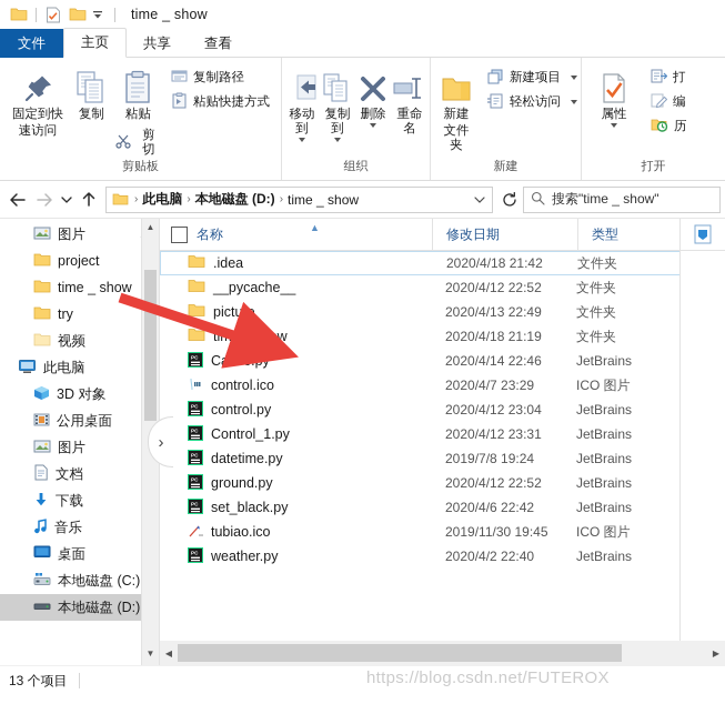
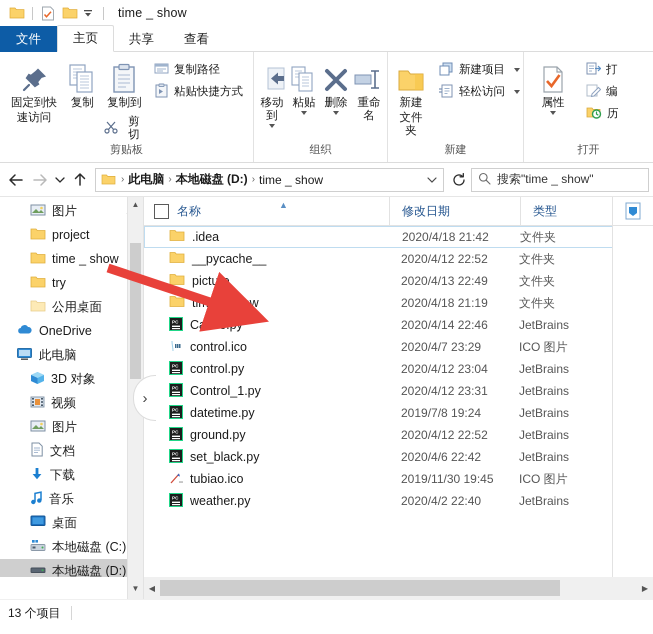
  time _ show
  文件
  主页
  共享
  查看
  固定到快
  速访问
  复制
- 粘贴
+ 复制到
  剪切
  复制路径
  粘贴快捷方式
  剪贴板
  移动到
- 复制到
+ 粘贴
  删除
  重命名
  组织
  新建
  文件夹
  新建项目
  轻松访问
  新建
  属性
  打
  编
  历
  打开
  ›
  此电脑
  ›
  本地磁盘 (D:)
  ›
  time _ show
  搜索"time _ show"
  图片
  project
  time _ show
  try
- 视频
+ 公用桌面
+ OneDrive
  此电脑
  3D 对象
- 公用桌面
+ 视频
  图片
  文档
  下载
  音乐
  桌面
  本地磁盘 (C:)
  本地磁盘 (D:)
  ▲
  名称
  ▲
  修改日期
  类型
  .idea
  2020/4/18 21:42
  文件夹
  __pycache__
  2020/4/12 22:52
  文件夹
  picture
  2020/4/13 22:49
  文件夹
  2020/4/18 21:19
  文件夹
  Canve.py
  2020/4/14 22:46
  JetBrains
  control.ico
  2020/4/7 23:29
  ICO 图片
  control.py
  2020/4/12 23:04
  JetBrains
  Control_1.py
  2020/4/12 23:31
  JetBrains
  datetime.py
  2019/7/8 19:24
  JetBrains
  ground.py
  2020/4/12 22:52
  JetBrains
  set_black.py
  2020/4/6 22:42
  JetBrains
  tubiao.ico
  2019/11/30 19:45
  ICO 图片
  weather.py
  2020/4/2 22:40
  JetBrains
  ›
  ▼
  ◀
  ▶
  13 个项目
- https://blog.csdn.net/FUTEROX
